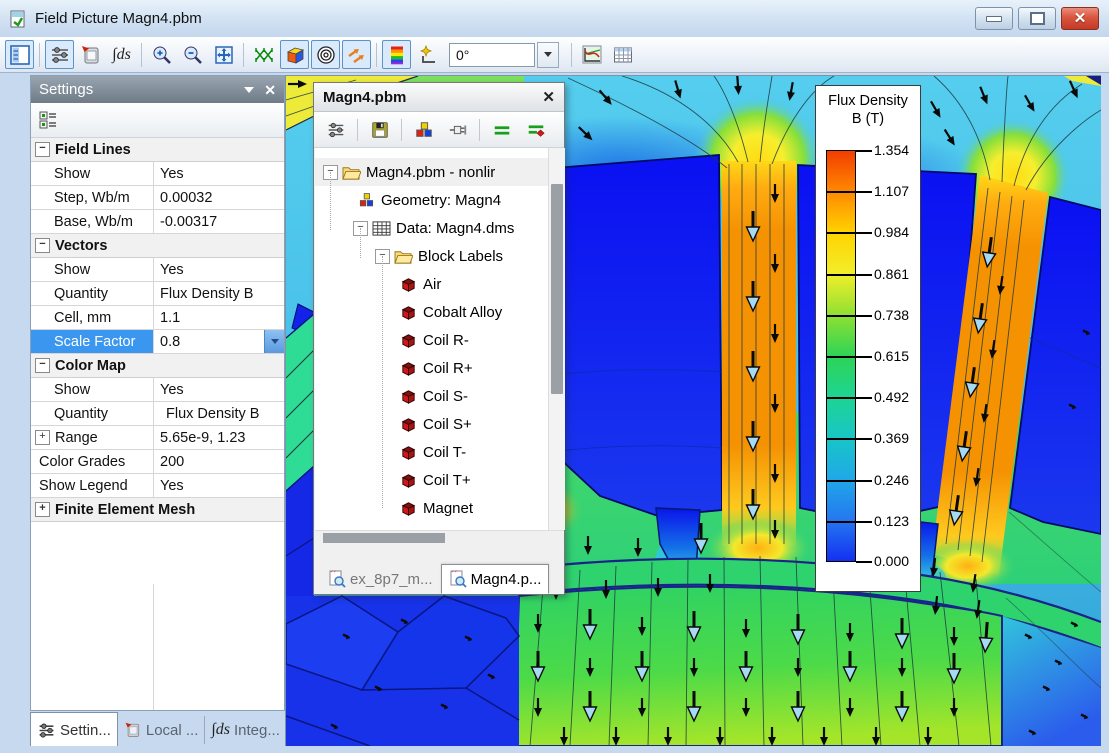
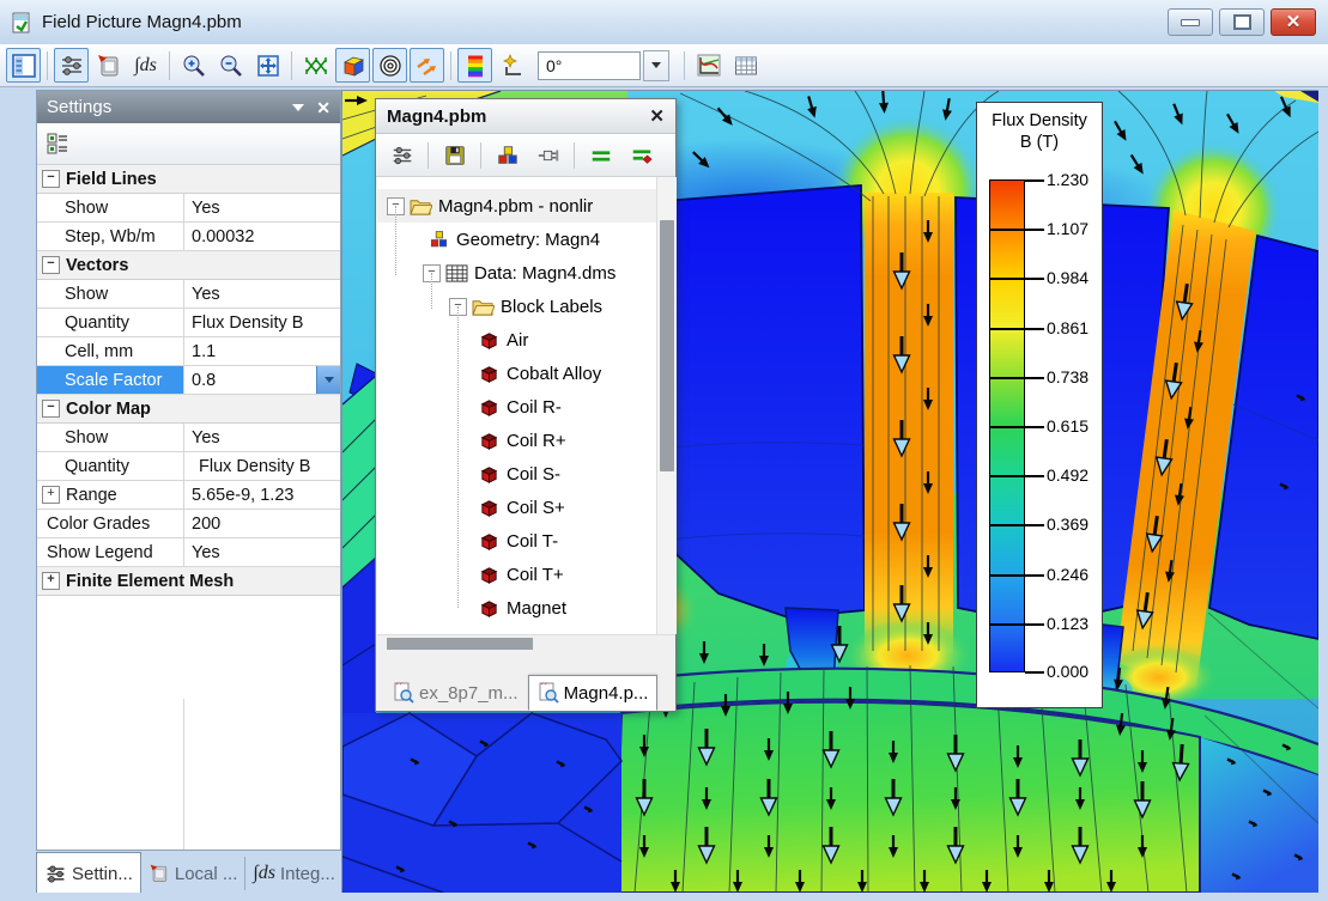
  Field Picture Magn4.pbm
  ✕
  ∫ds
  0°
  Flux Density
  B (T)
- 1.354
+ 1.230
  1.107
  0.984
  0.861
  0.738
  0.615
  0.492
  0.369
  0.246
  0.123
  0.000
  Magn4.pbm
  ✕
  −
  Magn4.pbm - nonlir
  Geometry: Magn4
  −
  Data: Magn4.dms
  −
  Block Labels
  Air
  Cobalt Alloy
  Coil R-
  Coil R+
  Coil S-
  Coil S+
  Coil T-
  Coil T+
  Magnet
  ex_8p7_m...
  Magn4.p...
  Settings
  ✕
  −
  Field Lines
  Show
  Yes
  Step, Wb/m
  0.00032
- Base, Wb/m
- -0.00317
  −
  Vectors
  Show
  Yes
  Quantity
  Flux Density B
  Cell, mm
  1.1
  Scale Factor
  0.8
  −
  Color Map
  Show
  Yes
  Quantity
  Flux Density B
  +
  Range
  5.65e-9, 1.23
  Color Grades
  200
  Show Legend
  Yes
  +
  Finite Element Mesh
  Settin...
  Local ...
  ∫ds
  Integ...
